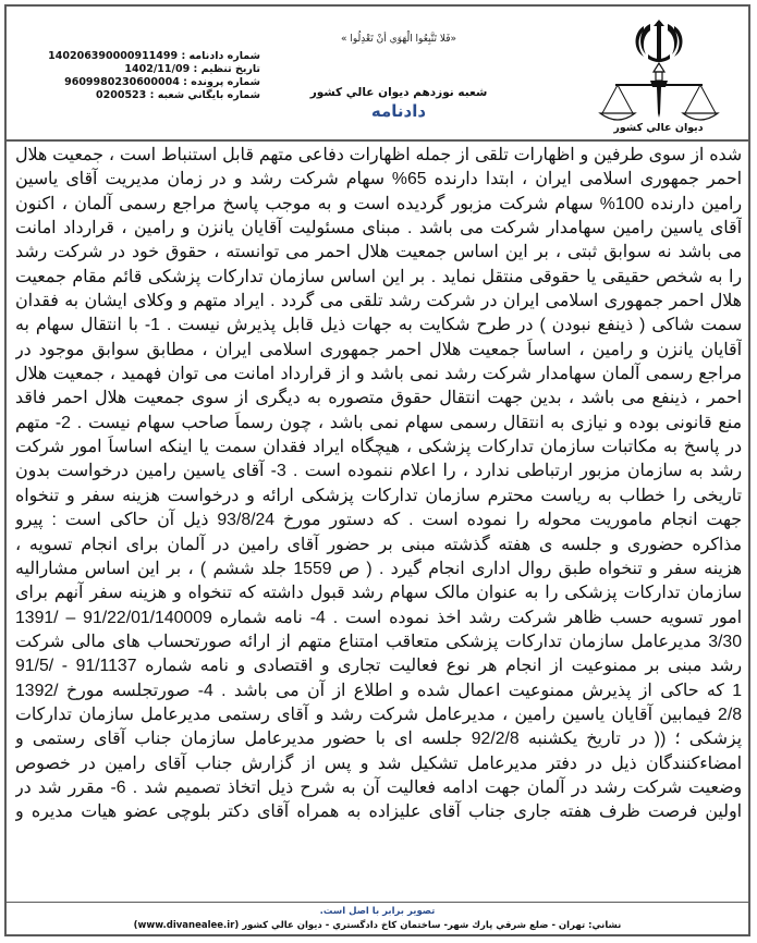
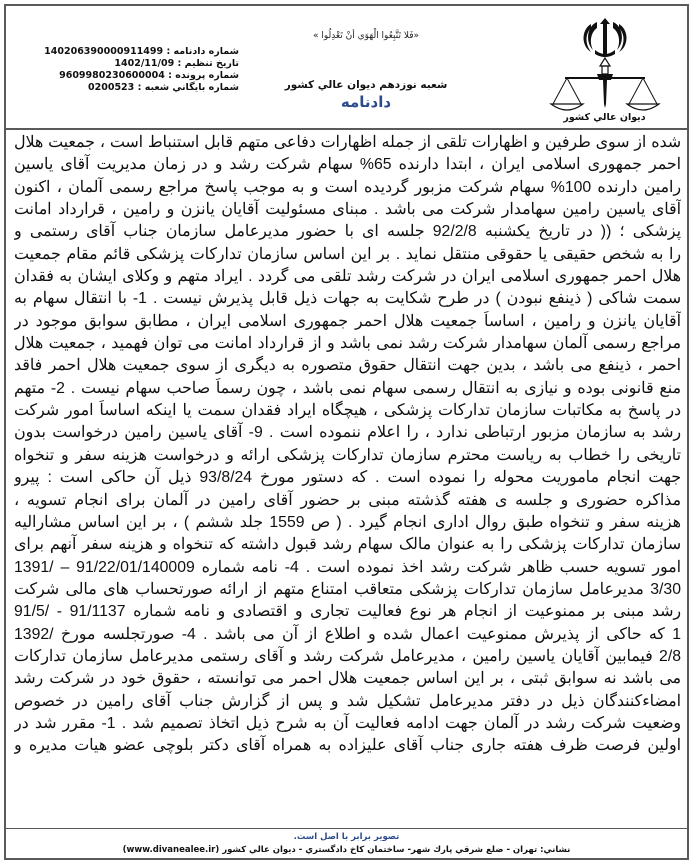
  شماره دادنامه : 140206390000911499
  تاريخ تنظيم : 1402/11/09
  شماره پرونده : 9609980230600004
  شماره بايگاني شعبه : 0200523
  «فَلا تَتَّبِعُوا الْهَوَي أنْ تَعْدِلُوا »
  شعبه نوزدهم ديوان عالي كشور
  دادنامه
  ديوان عالي كشور
  شده از سوی طرفین و اظهارات تلقی از جمله اظهارات دفاعی متهم قابل استنباط است ، جمعیت هلال
  احمر جمهوری اسلامی ایران ، ابتدا دارنده 65% سهام شرکت رشد و در زمان مدیریت آقای یاسین
  رامین دارنده 100% سهام شرکت مزبور گردیده است و به موجب پاسخ مراجع رسمی آلمان ، اکنون
  آقای یاسین رامین سهامدار شرکت می باشد . مبنای مسئولیت آقایان یانزن و رامین ، قرارداد امانت
- می باشد نه سوابق ثبتی ، بر این اساس جمعیت هلال احمر می توانسته ، حقوق خود در شرکت رشد
+ پزشکی ؛ (( در تاریخ یکشنبه 92/2/8 جلسه ای با حضور مدیرعامل سازمان جناب آقای رستمی و
  را به شخص حقیقی یا حقوقی منتقل نماید . بر این اساس سازمان تدارکات پزشکی قائم مقام جمعیت
  هلال احمر جمهوری اسلامی ایران در شرکت رشد تلقی می گردد . ایراد متهم و وکلای ایشان به فقدان
  سمت شاکی ( ذینفع نبودن ) در طرح شکایت به جهات ذیل قابل پذیرش نیست . 1- با انتقال سهام به
  آقایان یانزن و رامین ، اساساً جمعیت هلال احمر جمهوری اسلامی ایران ، مطابق سوابق موجود در
  مراجع رسمی آلمان سهامدار شرکت رشد نمی باشد و از قرارداد امانت می توان فهمید ، جمعیت هلال
  احمر ، ذینفع می باشد ، بدین جهت انتقال حقوق متصوره به دیگری از سوی جمعیت هلال احمر فاقد
  منع قانونی بوده و نیازی به انتقال رسمی سهام نمی باشد ، چون رسماً صاحب سهام نیست . 2- متهم
  در پاسخ به مکاتبات سازمان تدارکات پزشکی ، هیچگاه ایراد فقدان سمت یا اینکه اساساً امور شرکت
- رشد به سازمان مزبور ارتباطی ندارد ، را اعلام ننموده است . 3- آقای یاسین رامین درخواست بدون
+ رشد به سازمان مزبور ارتباطی ندارد ، را اعلام ننموده است . 9- آقای یاسین رامین درخواست بدون
  تاریخی را خطاب به ریاست محترم سازمان تدارکات پزشکی ارائه و درخواست هزینه سفر و تنخواه
  جهت انجام ماموریت محوله را نموده است . که دستور مورخ 93/8/24 ذیل آن حاکی است : پیرو
  مذاکره حضوری و جلسه ی هفته گذشته مبنی بر حضور آقای رامین در آلمان برای انجام تسویه ،
  هزینه سفر و تنخواه طبق روال اداری انجام گیرد . ( ص 1559 جلد ششم ) ، بر این اساس مشارالیه
  سازمان تدارکات پزشکی را به عنوان مالک سهام رشد قبول داشته که تنخواه و هزینه سفر آنهم برای
  امور تسویه حسب ظاهر شرکت رشد اخذ نموده است . 4- نامه شماره 91/22/01/140009 – /1391
  3/30 مدیرعامل سازمان تدارکات پزشکی متعاقب امتناع متهم از ارائه صورتحساب های مالی شرکت
  رشد مبنی بر ممنوعیت از انجام هر نوع فعالیت تجاری و اقتصادی و نامه شماره 91/1137 - /91/5
  1 که حاکی از پذیرش ممنوعیت اعمال شده و اطلاع از آن می باشد . 4- صورتجلسه مورخ /1392
  2/8 فیمابین آقایان یاسین رامین ، مدیرعامل شرکت رشد و آقای رستمی مدیرعامل سازمان تدارکات
- پزشکی ؛ (( در تاریخ یکشنبه 92/2/8 جلسه ای با حضور مدیرعامل سازمان جناب آقای رستمی و
+ می باشد نه سوابق ثبتی ، بر این اساس جمعیت هلال احمر می توانسته ، حقوق خود در شرکت رشد
  امضاءکنندگان ذیل در دفتر مدیرعامل تشکیل شد و پس از گزارش جناب آقای رامین در خصوص
- وضعیت شرکت رشد در آلمان جهت ادامه فعالیت آن به شرح ذیل اتخاذ تصمیم شد . 6- مقرر شد در
+ وضعیت شرکت رشد در آلمان جهت ادامه فعالیت آن به شرح ذیل اتخاذ تصمیم شد . 1- مقرر شد در
  اولین فرصت ظرف هفته جاری جناب آقای علیزاده به همراه آقای دکتر بلوچی عضو هیات مدیره و
  تصوير برابر با اصل است.
  نشاني: تهران - ضلع شرقي پارك شهر- ساختمان كاخ دادگستري - ديوان عالي كشور (www.divanealee.ir)
